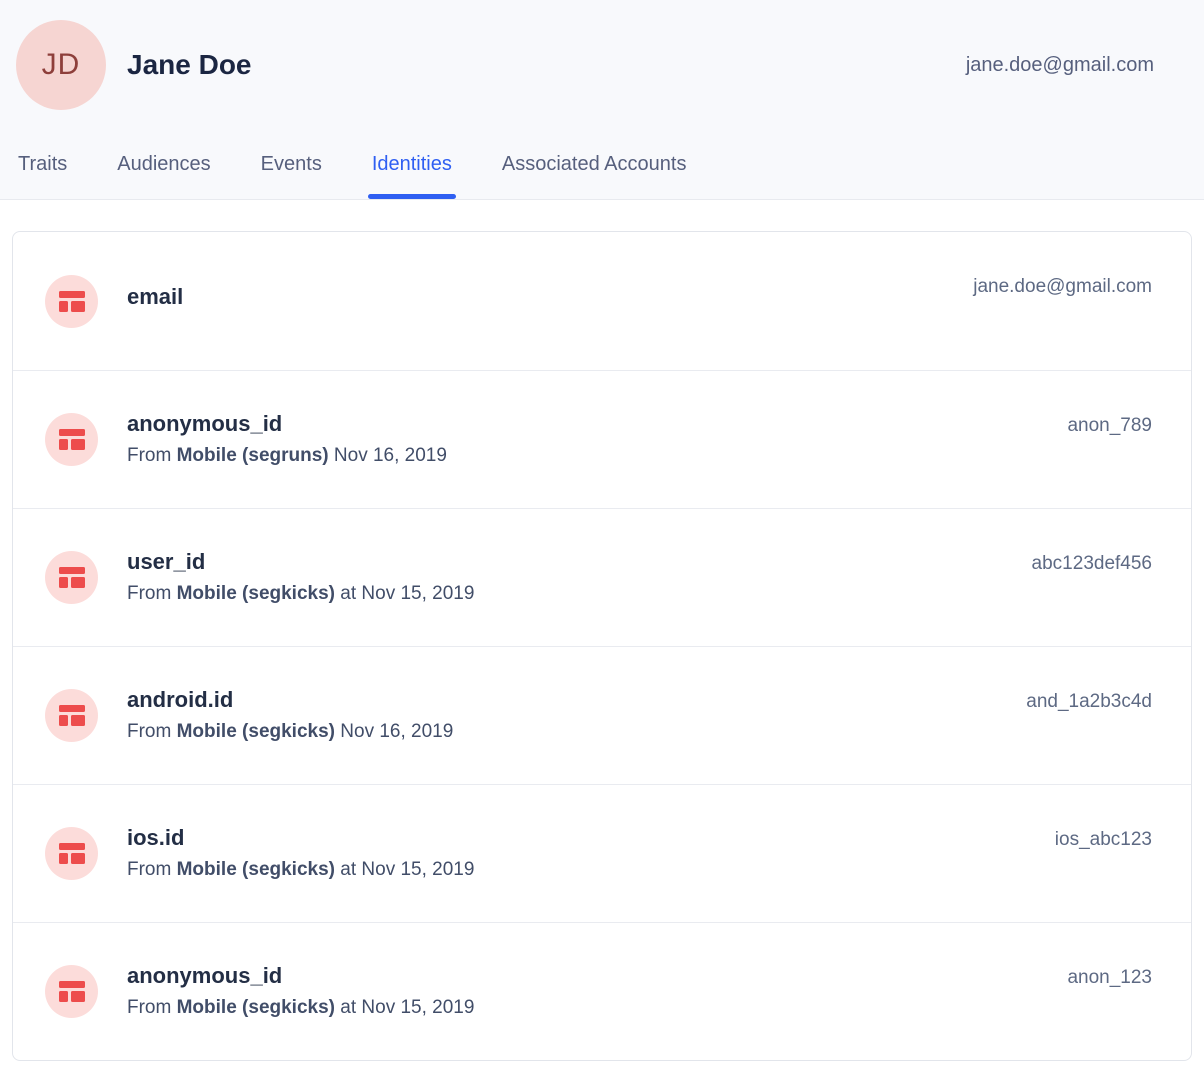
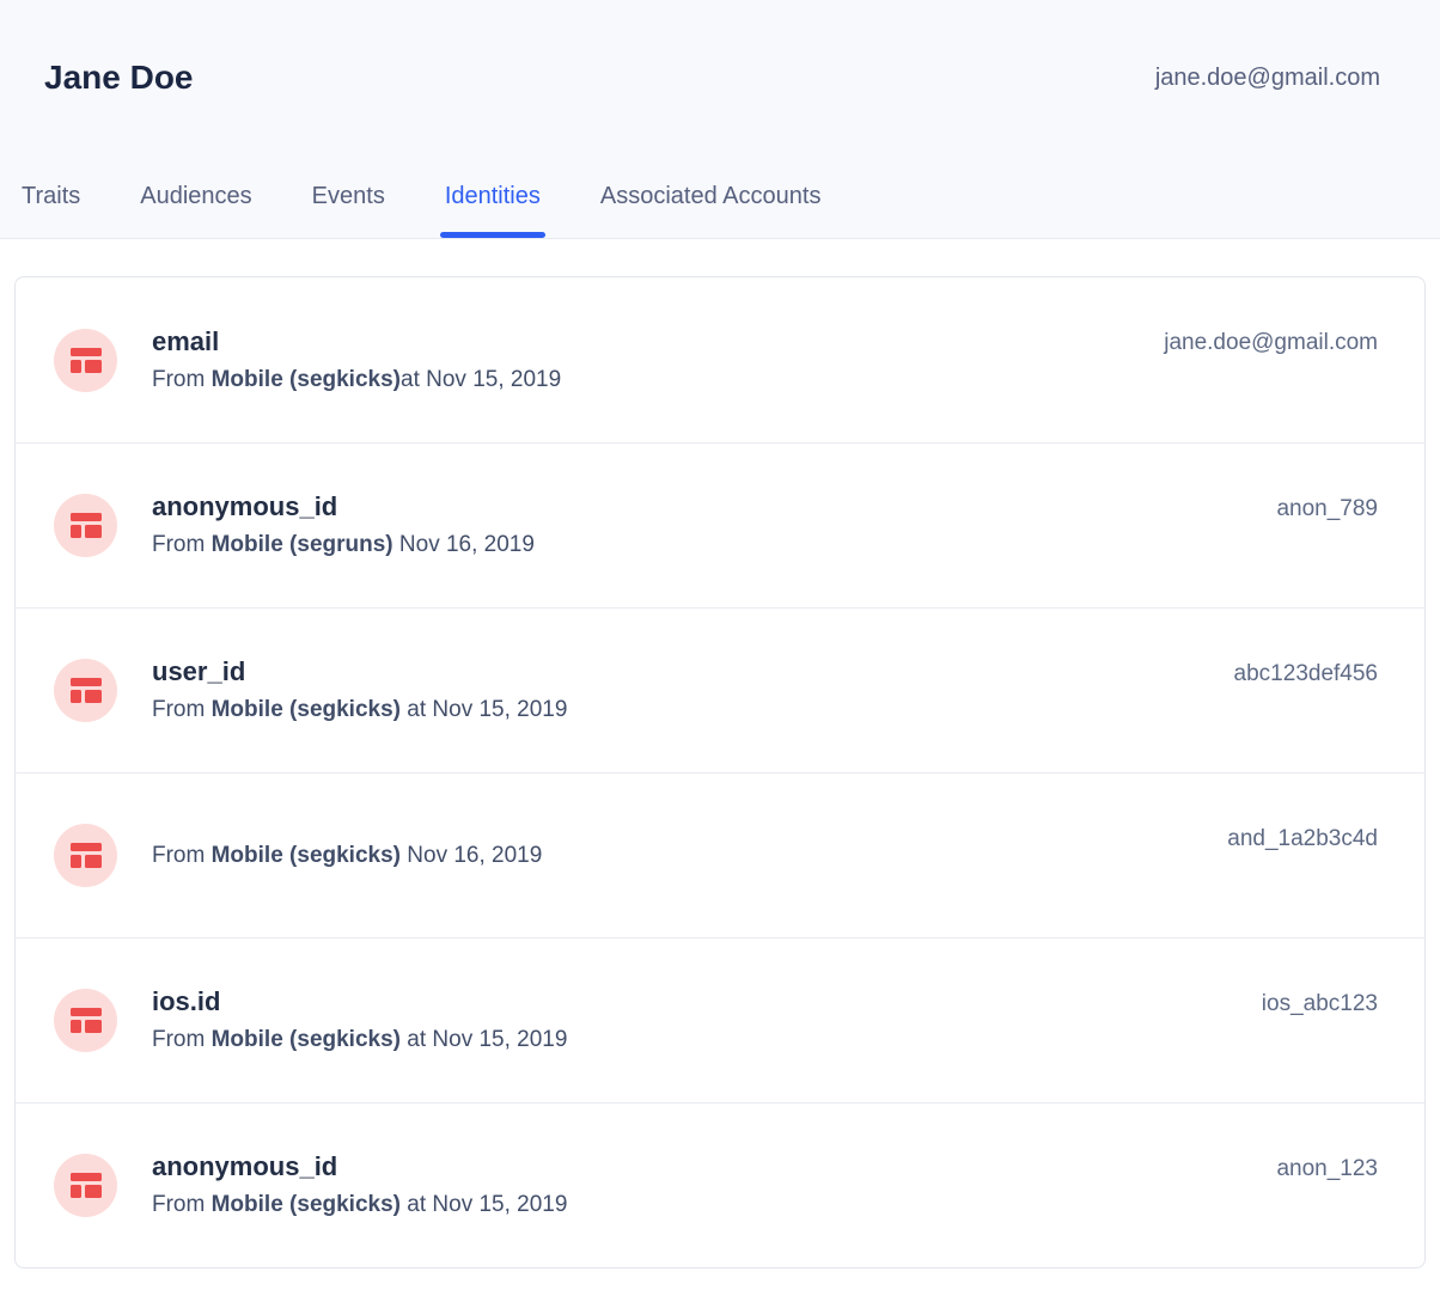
- JD
  Jane Doe
  jane.doe@gmail.com
  Traits
  Audiences
  Events
  Identities
  Associated Accounts
  email
+ From Mobile (segkicks)at Nov 15, 2019
  jane.doe@gmail.com
  anonymous_id
  From Mobile (segruns) Nov 16, 2019
  anon_789
  user_id
  From Mobile (segkicks) at Nov 15, 2019
  abc123def456
- android.id
  From Mobile (segkicks) Nov 16, 2019
  and_1a2b3c4d
  ios.id
  From Mobile (segkicks) at Nov 15, 2019
  ios_abc123
  anonymous_id
  From Mobile (segkicks) at Nov 15, 2019
  anon_123
